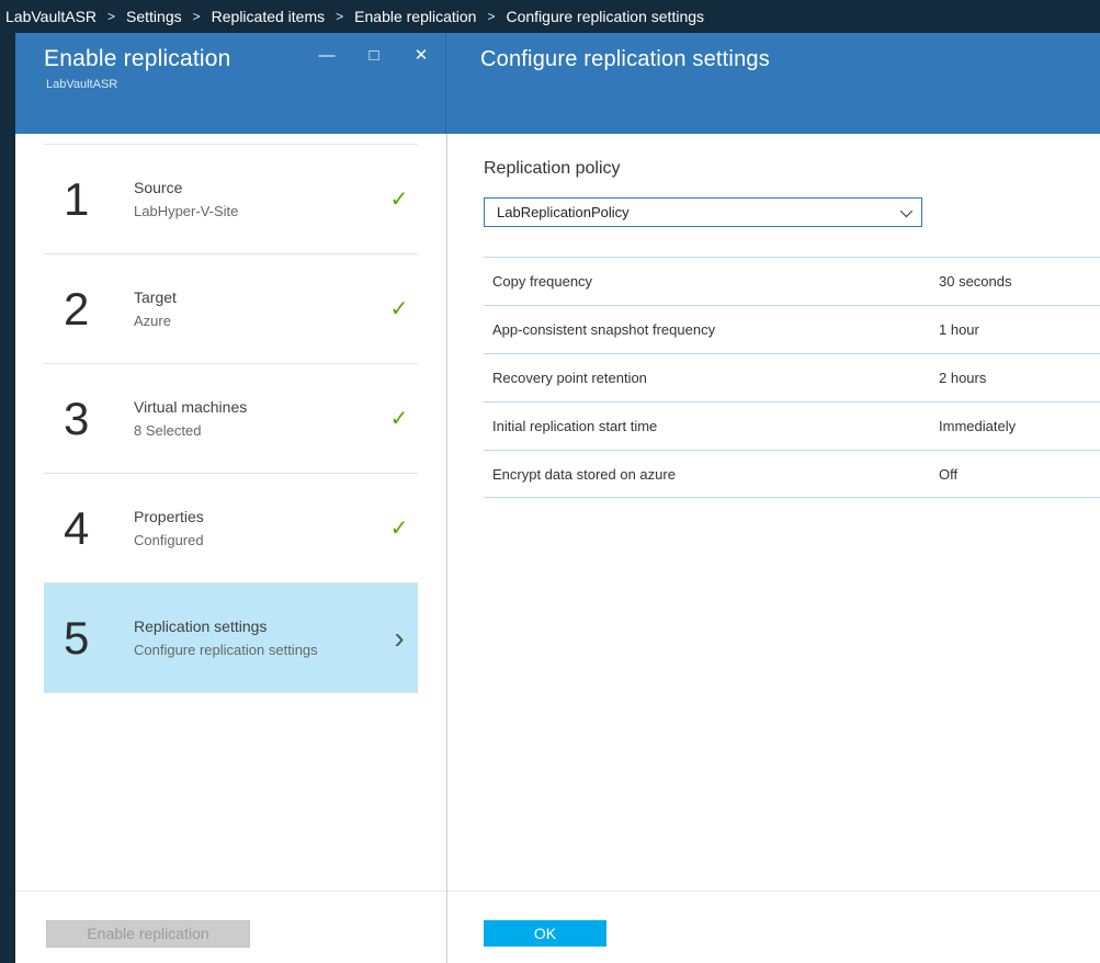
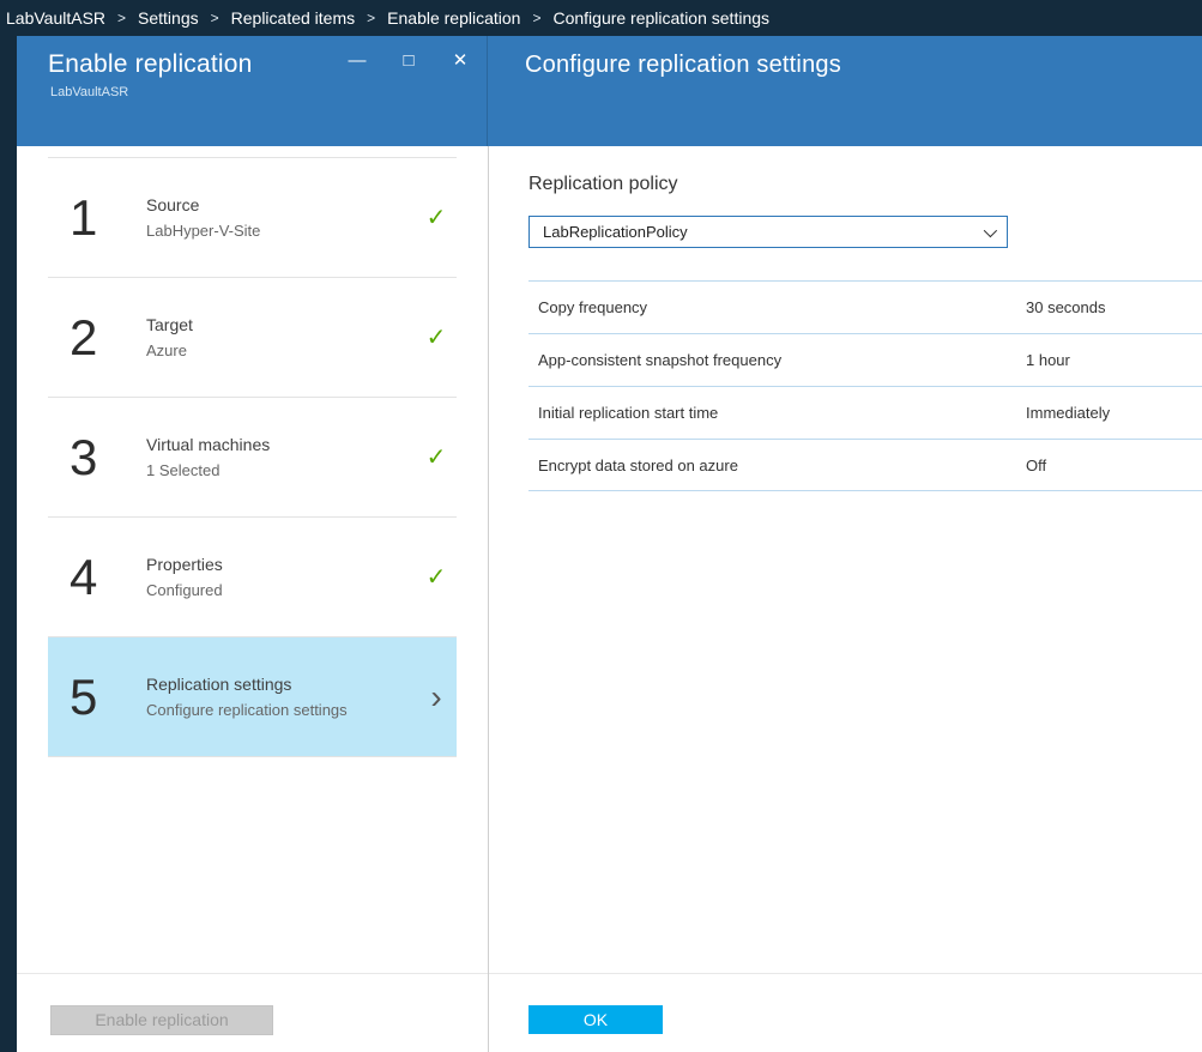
  LabVaultASR
  >
  Settings
  >
  Replicated items
  >
  Enable replication
  >
  Configure replication settings
  Enable replication
  LabVaultASR
  —
  □
  ✕
  Configure replication settings
  1
  Source
  LabHyper-V-Site
  ✓
  2
  Target
  Azure
  ✓
  3
  Virtual machines
- 8 Selected
+ 1 Selected
  ✓
  4
  Properties
  Configured
  ✓
  5
  Replication settings
  Configure replication settings
  ›
  Enable replication
  Replication policy
  LabReplicationPolicy
  Copy frequency
  30 seconds
  App-consistent snapshot frequency
  1 hour
- Recovery point retention
- 2 hours
  Initial replication start time
  Immediately
  Encrypt data stored on azure
  Off
  OK
